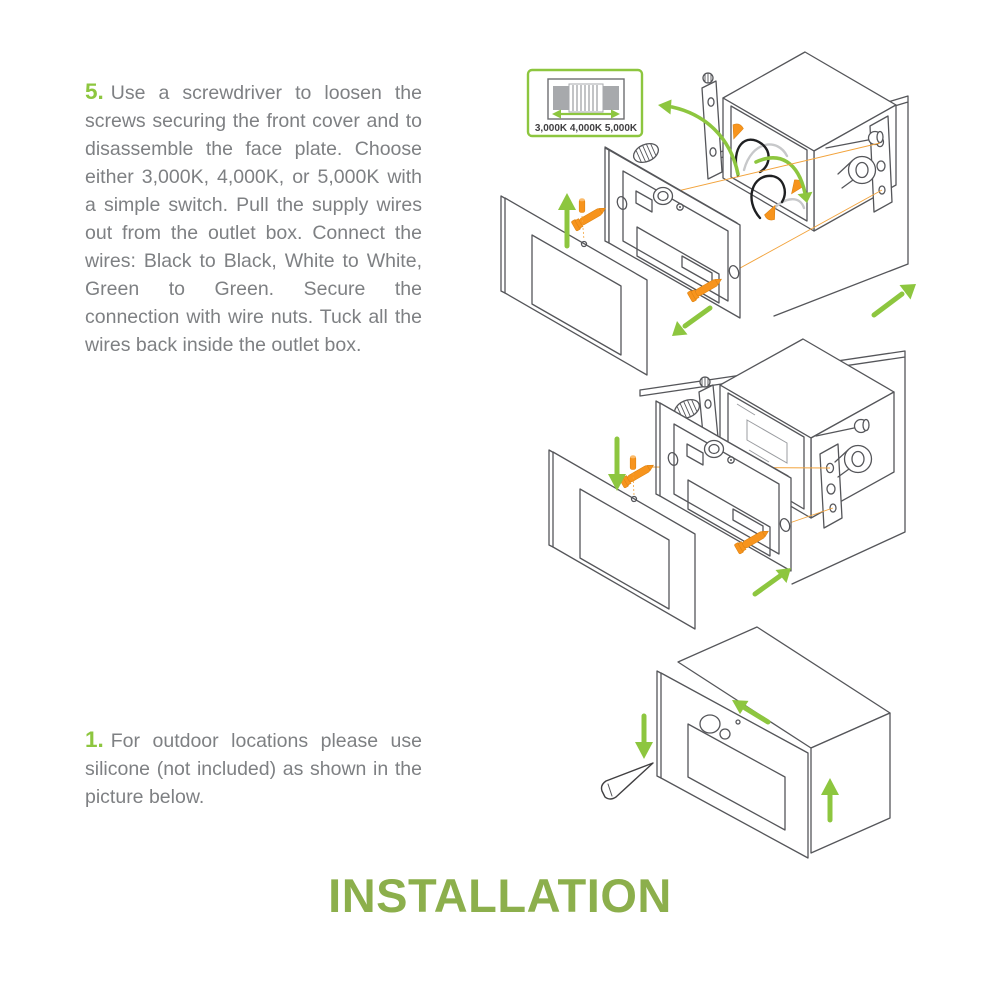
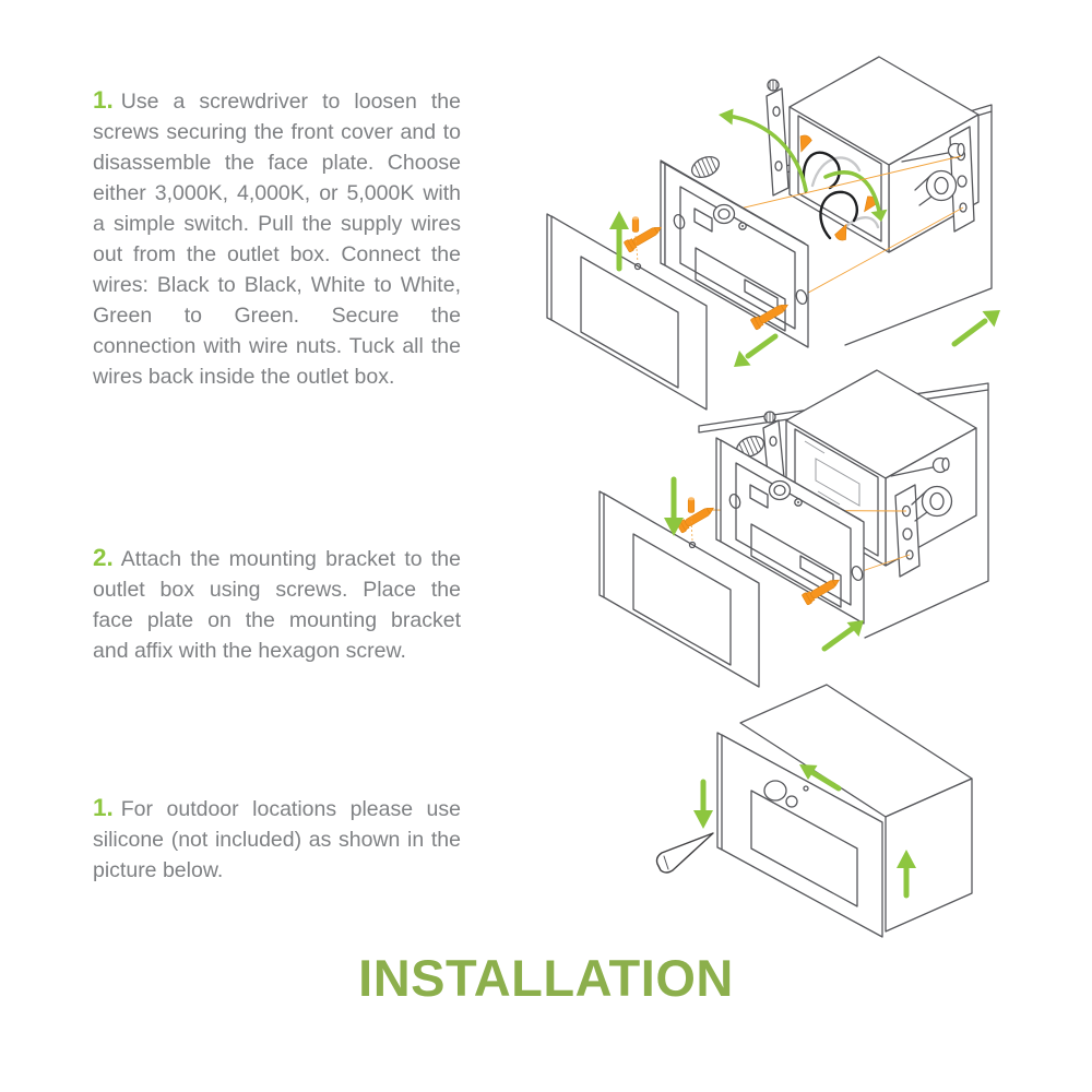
- 5. Use a screwdriver to loosen the screws securing the front cover and to disassemble the face plate. Choose either 3,000K, 4,000K, or 5,000K with a simple switch. Pull the supply wires out from the outlet box. Connect the wires: Black to Black, White to White, Green to Green. Secure the connection with wire nuts. Tuck all the wires back inside the outlet box.
+ 1. Use a screwdriver to loosen the screws securing the front cover and to disassemble the face plate. Choose either 3,000K, 4,000K, or 5,000K with a simple switch. Pull the supply wires out from the outlet box. Connect the wires: Black to Black, White to White, Green to Green. Secure the connection with wire nuts. Tuck all the wires back inside the outlet box.
+ 2. Attach the mounting bracket to the outlet box using screws. Place the face plate on the mounting bracket and affix with the hexagon screw.
  1. For outdoor locations please use silicone (not included) as shown in the picture below.
- 3,000K
- 4,000K
- 5,000K
  INSTALLATION
